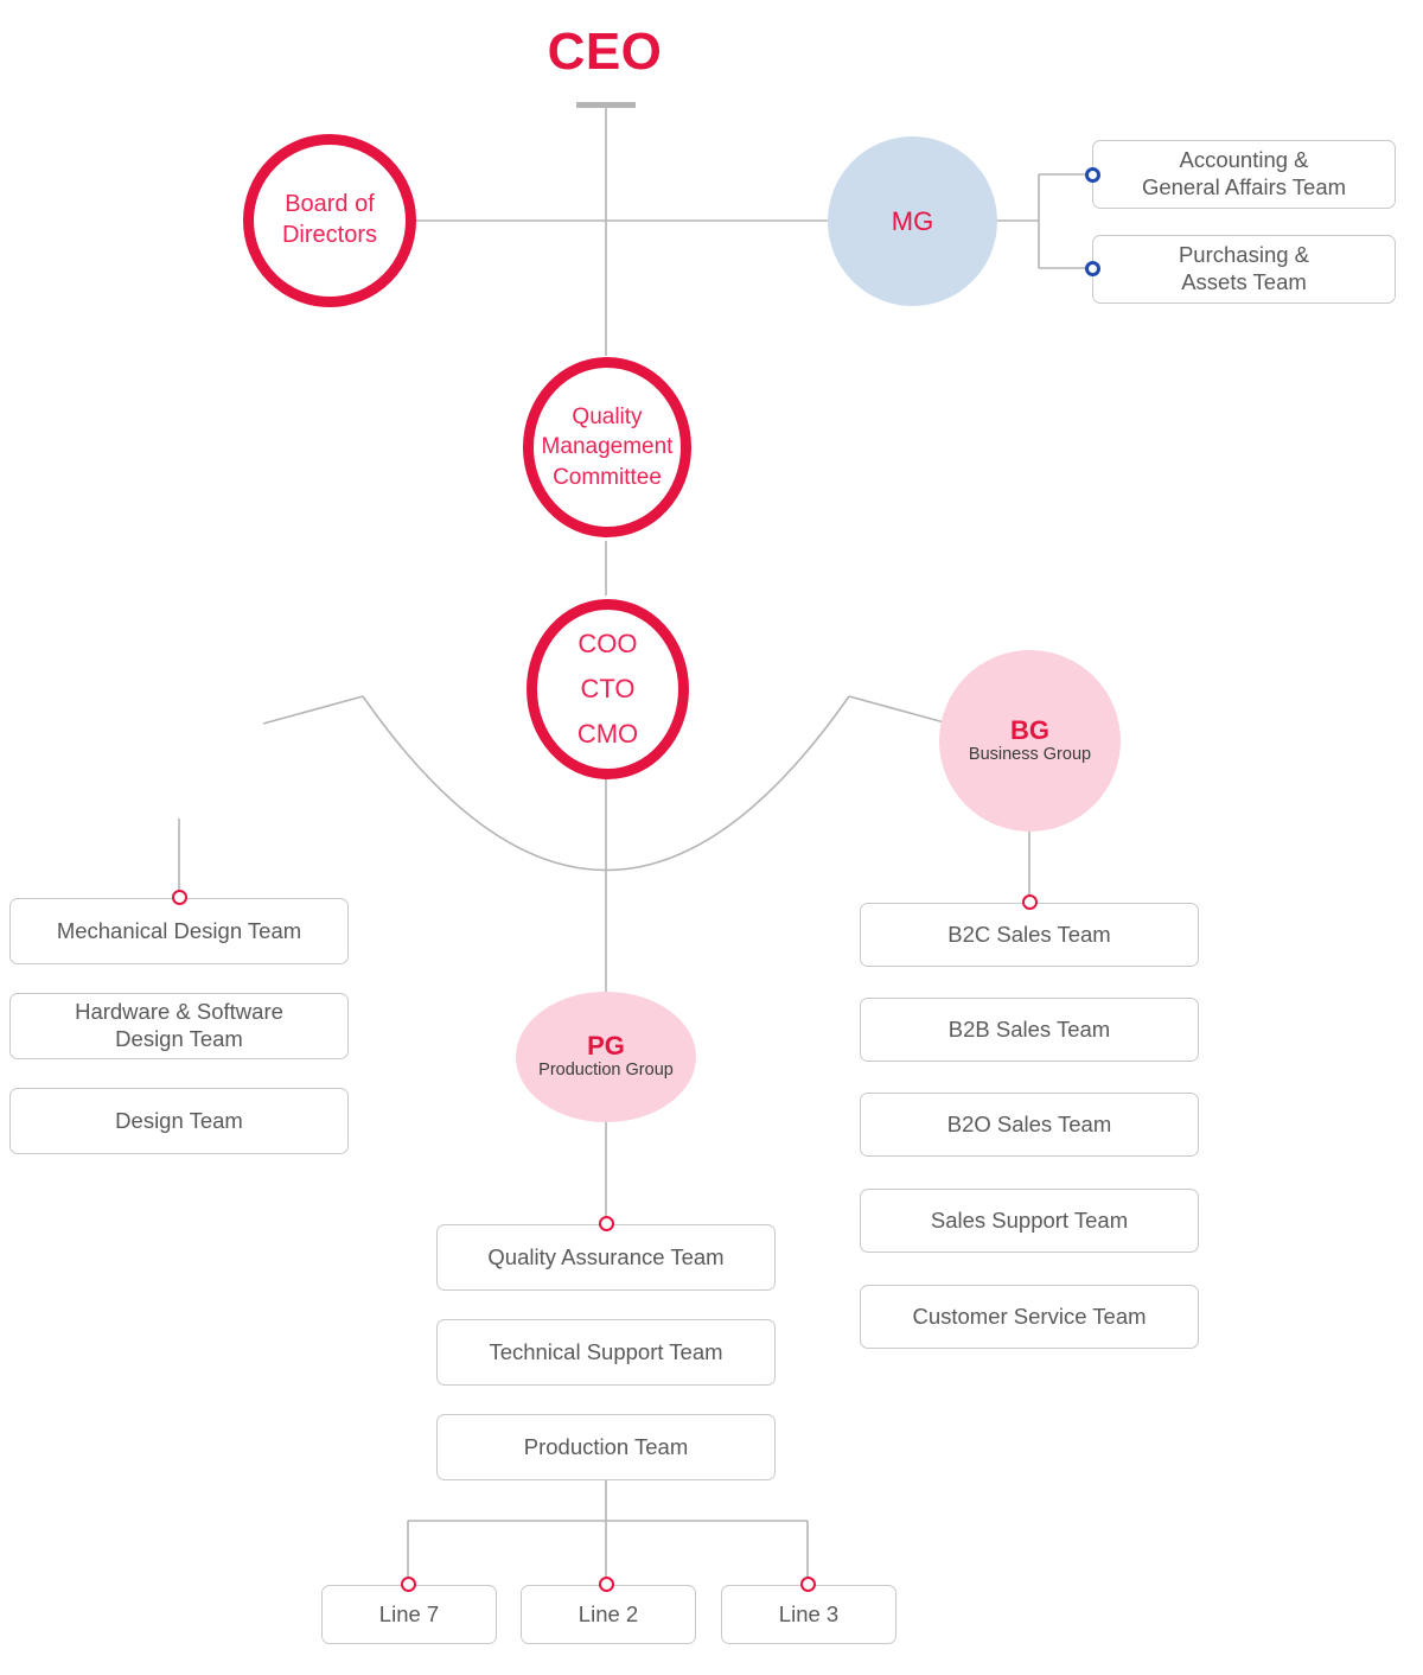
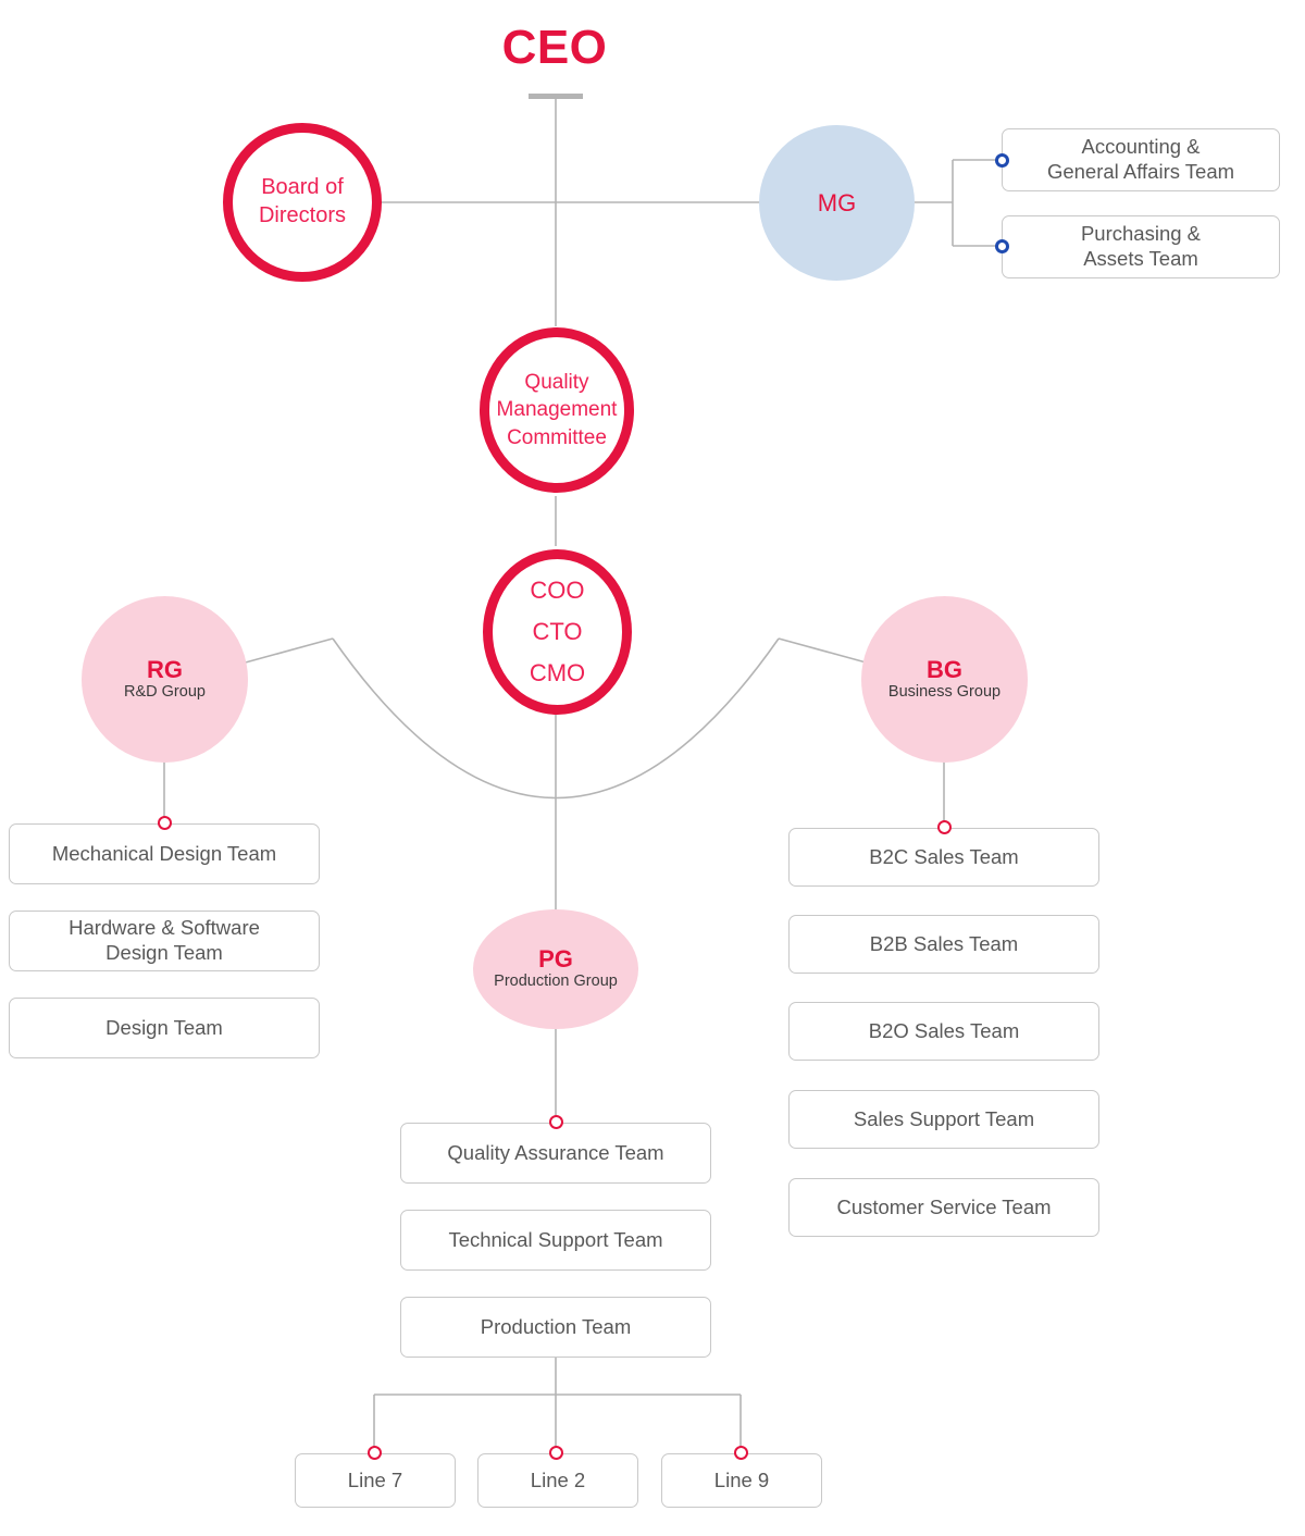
  CEO
  Board of
  Directors
  MG
  Accounting &
  General Affairs Team
  Purchasing &
  Assets Team
  Quality
  Management
  Committee
  COO
  CTO
  CMO
+ RG
+ R&D Group
  Mechanical Design Team
  Hardware & Software
  Design Team
  Design Team
  BG
  Business Group
  B2C Sales Team
  B2B Sales Team
  B2O Sales Team
  Sales Support Team
  Customer Service Team
  PG
  Production Group
  Quality Assurance Team
  Technical Support Team
  Production Team
  Line 7
  Line 2
- Line 3
+ Line 9
